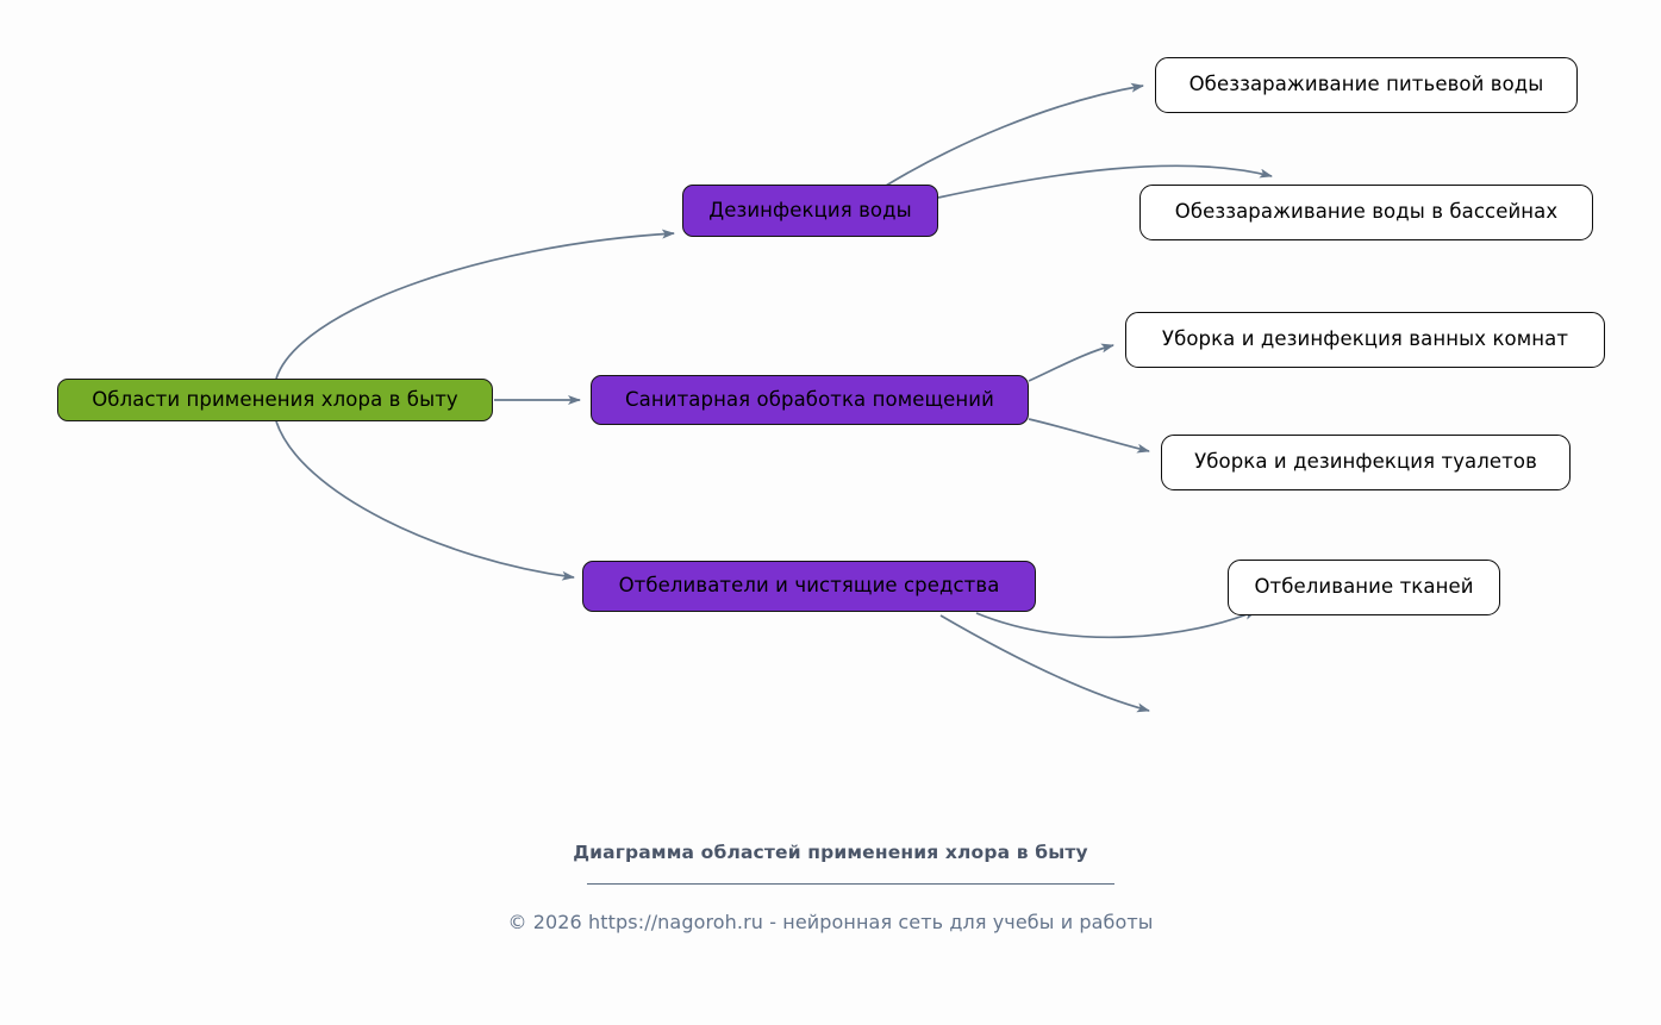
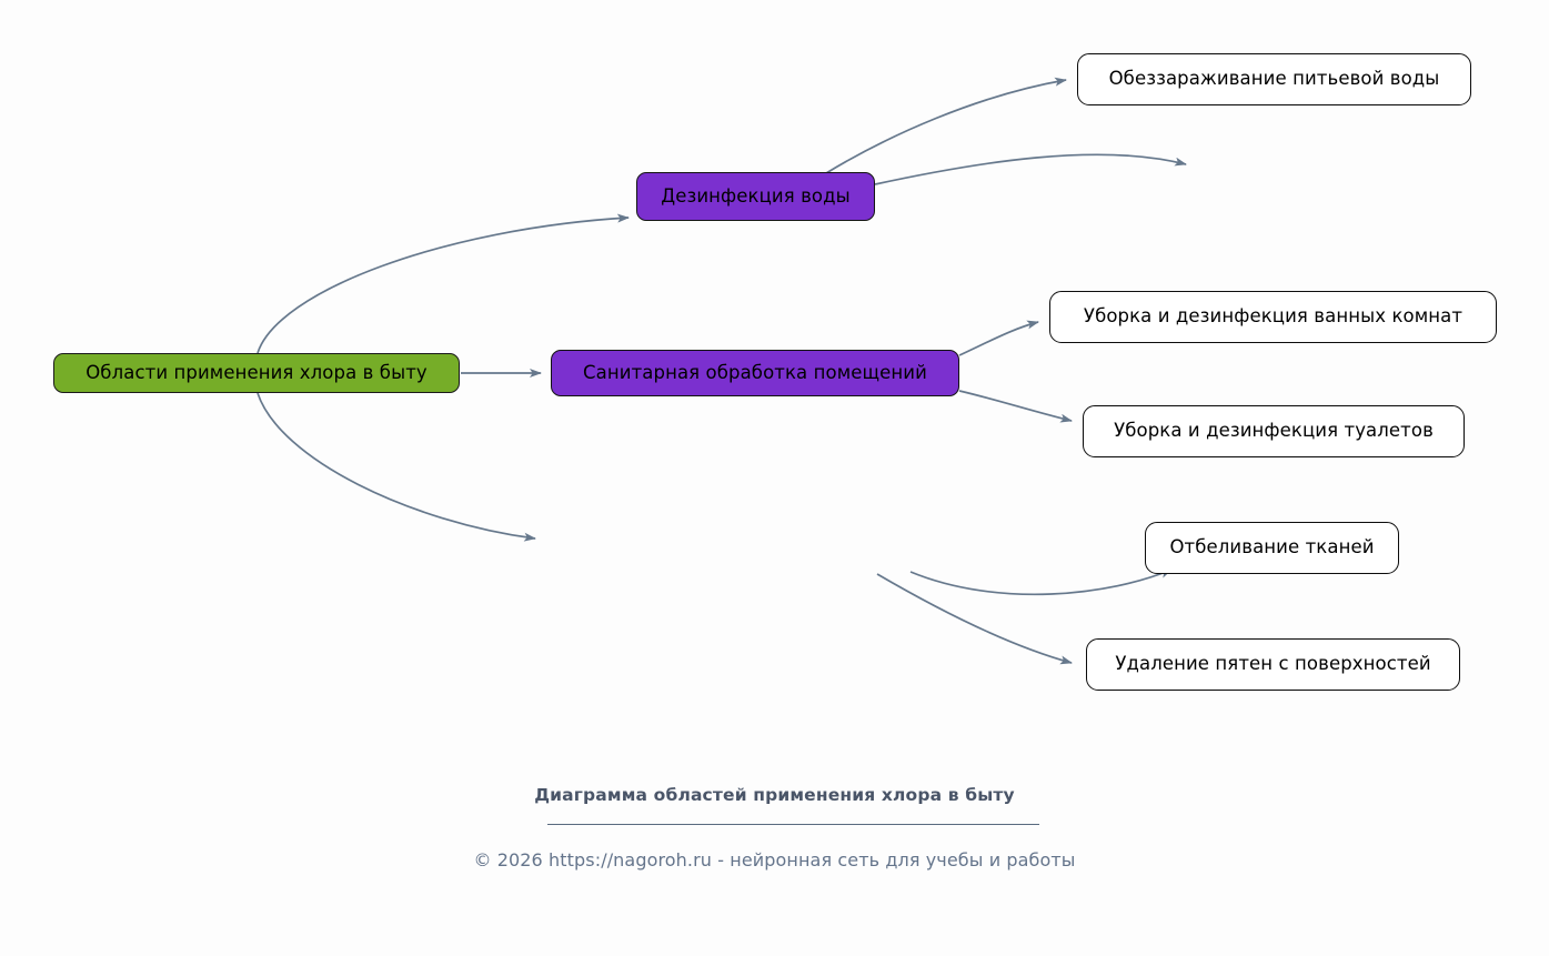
  Области применения хлора в быту
  Дезинфекция воды
  Санитарная обработка помещений
- Отбеливатели и чистящие средства
  Обеззараживание питьевой воды
- Обеззараживание воды в бассейнах
  Уборка и дезинфекция ванных комнат
  Уборка и дезинфекция туалетов
  Отбеливание тканей
+ Удаление пятен с поверхностей
  Диаграмма областей применения хлора в быту
  © 2026 https://nagoroh.ru - нейронная сеть для учебы и работы
